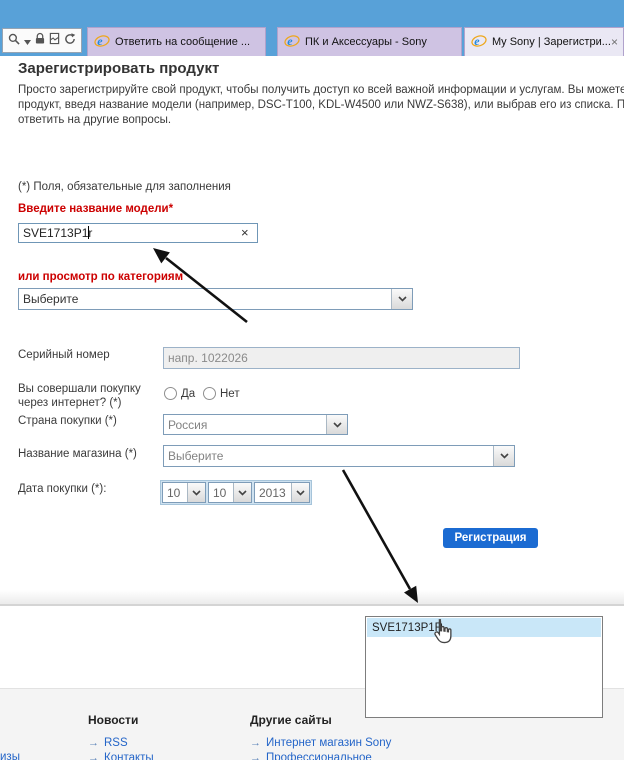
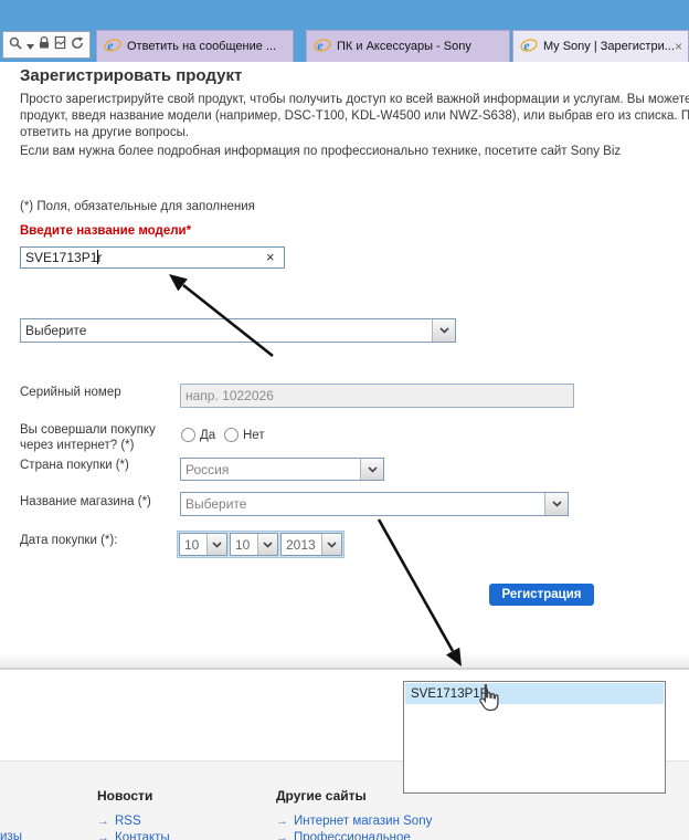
  e
  Ответить на сообщение ...
  e
  ПК и Аксессуары - Sony
  e
  My Sony | Зарегистри...
  ×
  Зарегистрировать продукт
  Просто зарегистрируйте свой продукт, чтобы получить доступ ко всей важной информации и услугам. Вы можете
  продукт, введя название модели (например, DSC-T100, KDL-W4500 или NWZ-S638), или выбрав его из списка. П
  ответить на другие вопросы.
+ Если вам нужна более подробная информация по профессионально технике, посетите сайт Sony Biz
  (*) Поля, обязательные для заполнения
  Введите название модели*
  SVE1713P1r
  ×
- или просмотр по категориям
  Выберите
  Серийный номер
  напр. 1022026
  Вы совершали покупку
  через интернет? (*)
  Да
  Нет
  Страна покупки (*)
  Россия
  Название магазина (*)
  Выберите
  Дата покупки (*):
  10
  10
  2013
  Регистрация
  Новости
  Другие сайты
  →
  RSS
  →
  Контакты
  →
  Интернет магазин Sony
  →
  Профессиональное
  изы
  SVE1713P1
